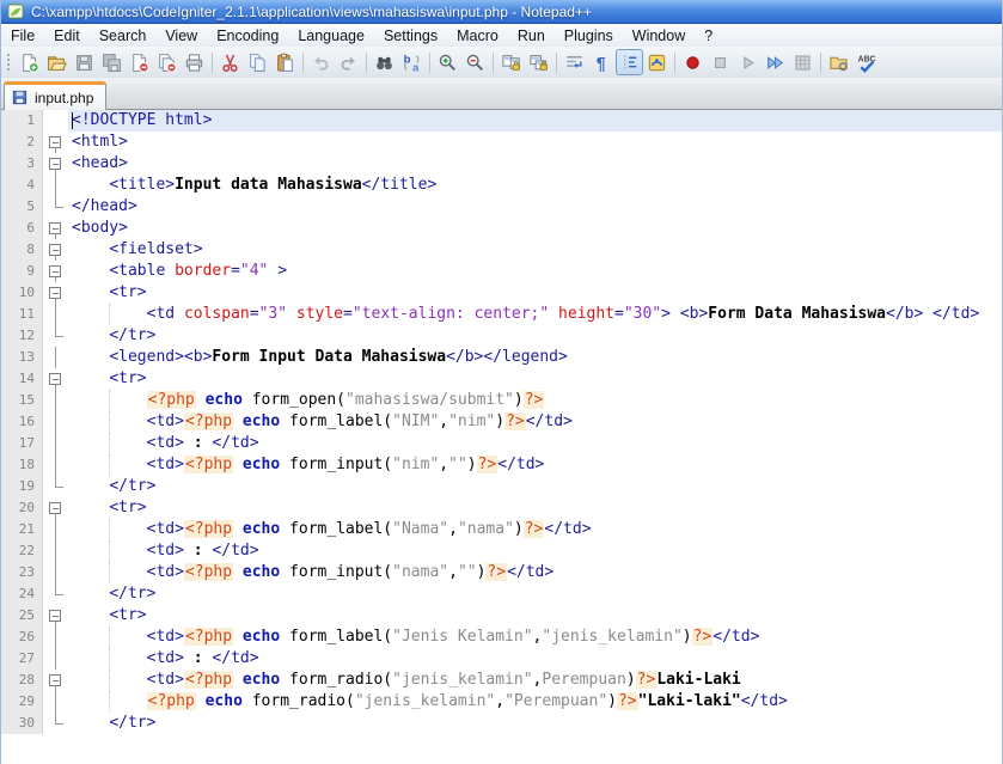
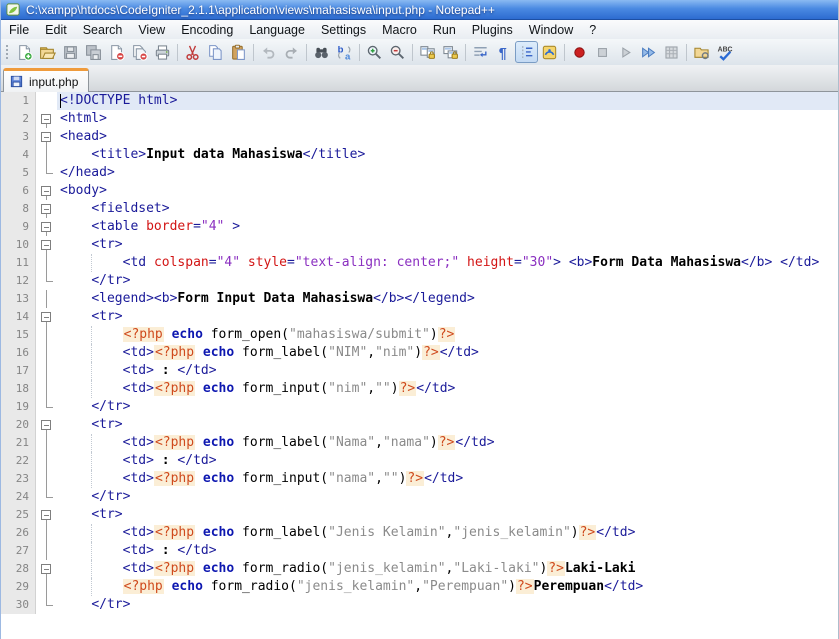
  C:\xampp\htdocs\CodeIgniter_2.1.1\application\views\mahasiswa\input.php - Notepad++
  File
  Edit
  Search
  View
  Encoding
  Language
  Settings
  Macro
  Run
  Plugins
  Window
  ?
  b
  a
  ¶
  input.php
  1
  <!DOCTYPE html>
  2
  <html>
  3
  <head>
  4
  <title>Input data Mahasiswa</title>
  5
  </head>
  6
  <body>
  8
  <fieldset>
  9
  <table border="4" >
  10
  <tr>
  11
- <td colspan="3" style="text-align: center;" height="30"> <b>Form Data Mahasiswa</b> </td>
+ <td colspan="4" style="text-align: center;" height="30"> <b>Form Data Mahasiswa</b> </td>
  12
  </tr>
  13
  <legend><b>Form Input Data Mahasiswa</b></legend>
  14
  <tr>
  15
  <?php echo form_open("mahasiswa/submit")?>
  16
  <td><?php echo form_label("NIM","nim")?></td>
  17
  <td> : </td>
  18
  <td><?php echo form_input("nim","")?></td>
  19
  </tr>
  20
  <tr>
  21
  <td><?php echo form_label("Nama","nama")?></td>
  22
  <td> : </td>
  23
  <td><?php echo form_input("nama","")?></td>
  24
  </tr>
  25
  <tr>
  26
  <td><?php echo form_label("Jenis Kelamin","jenis_kelamin")?></td>
  27
  <td> : </td>
  28
- <td><?php echo form_radio("jenis_kelamin",Perempuan)?>Laki-Laki
+ <td><?php echo form_radio("jenis_kelamin","Laki-laki")?>Laki-Laki
  29
- <?php echo form_radio("jenis_kelamin","Perempuan")?>"Laki-laki"</td>
+ <?php echo form_radio("jenis_kelamin","Perempuan")?>Perempuan</td>
  30
  </tr>
